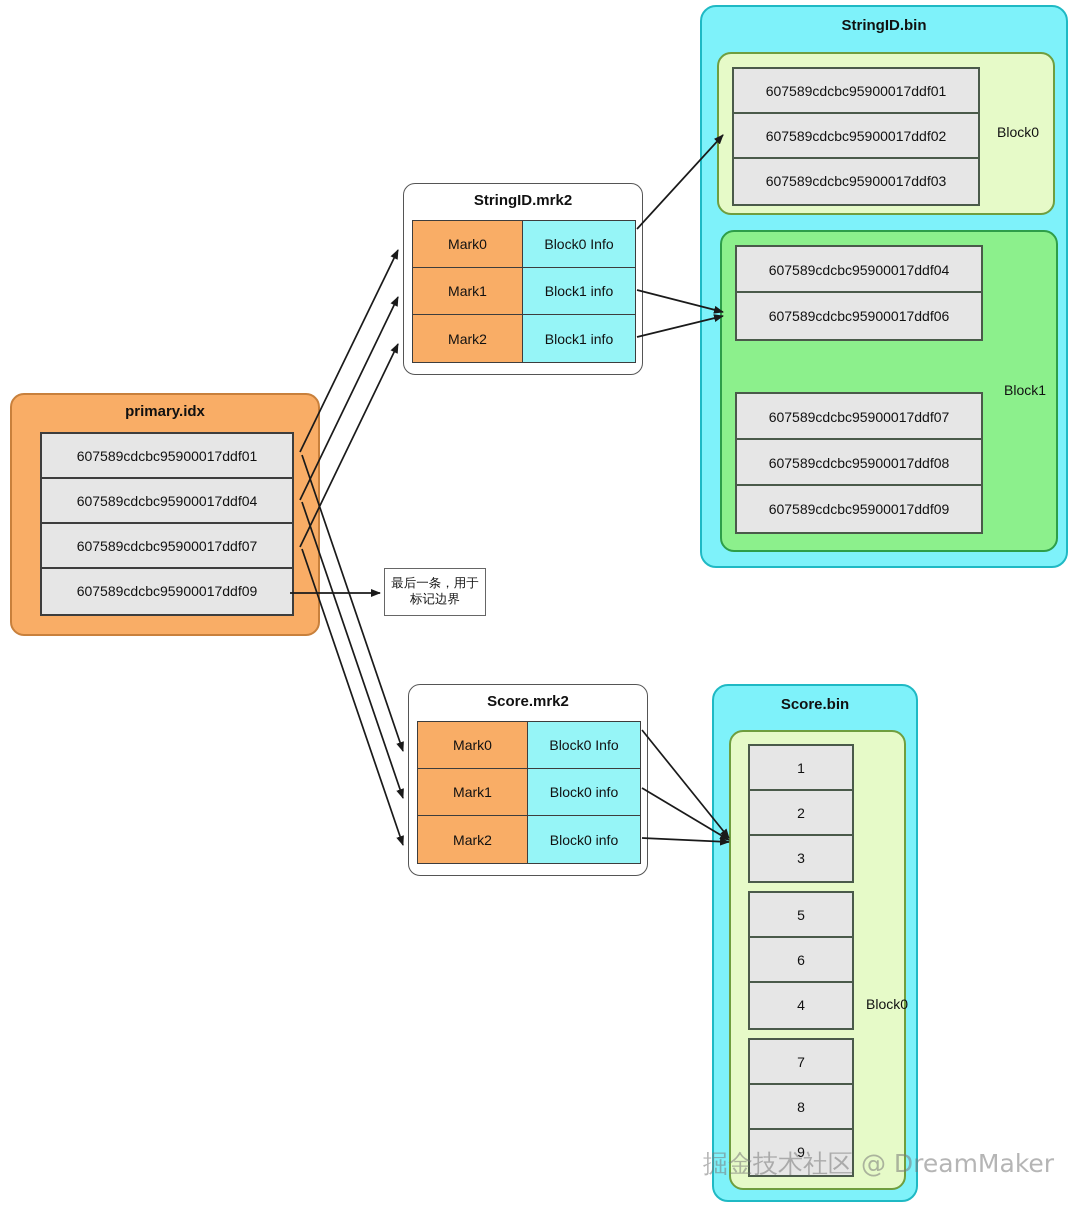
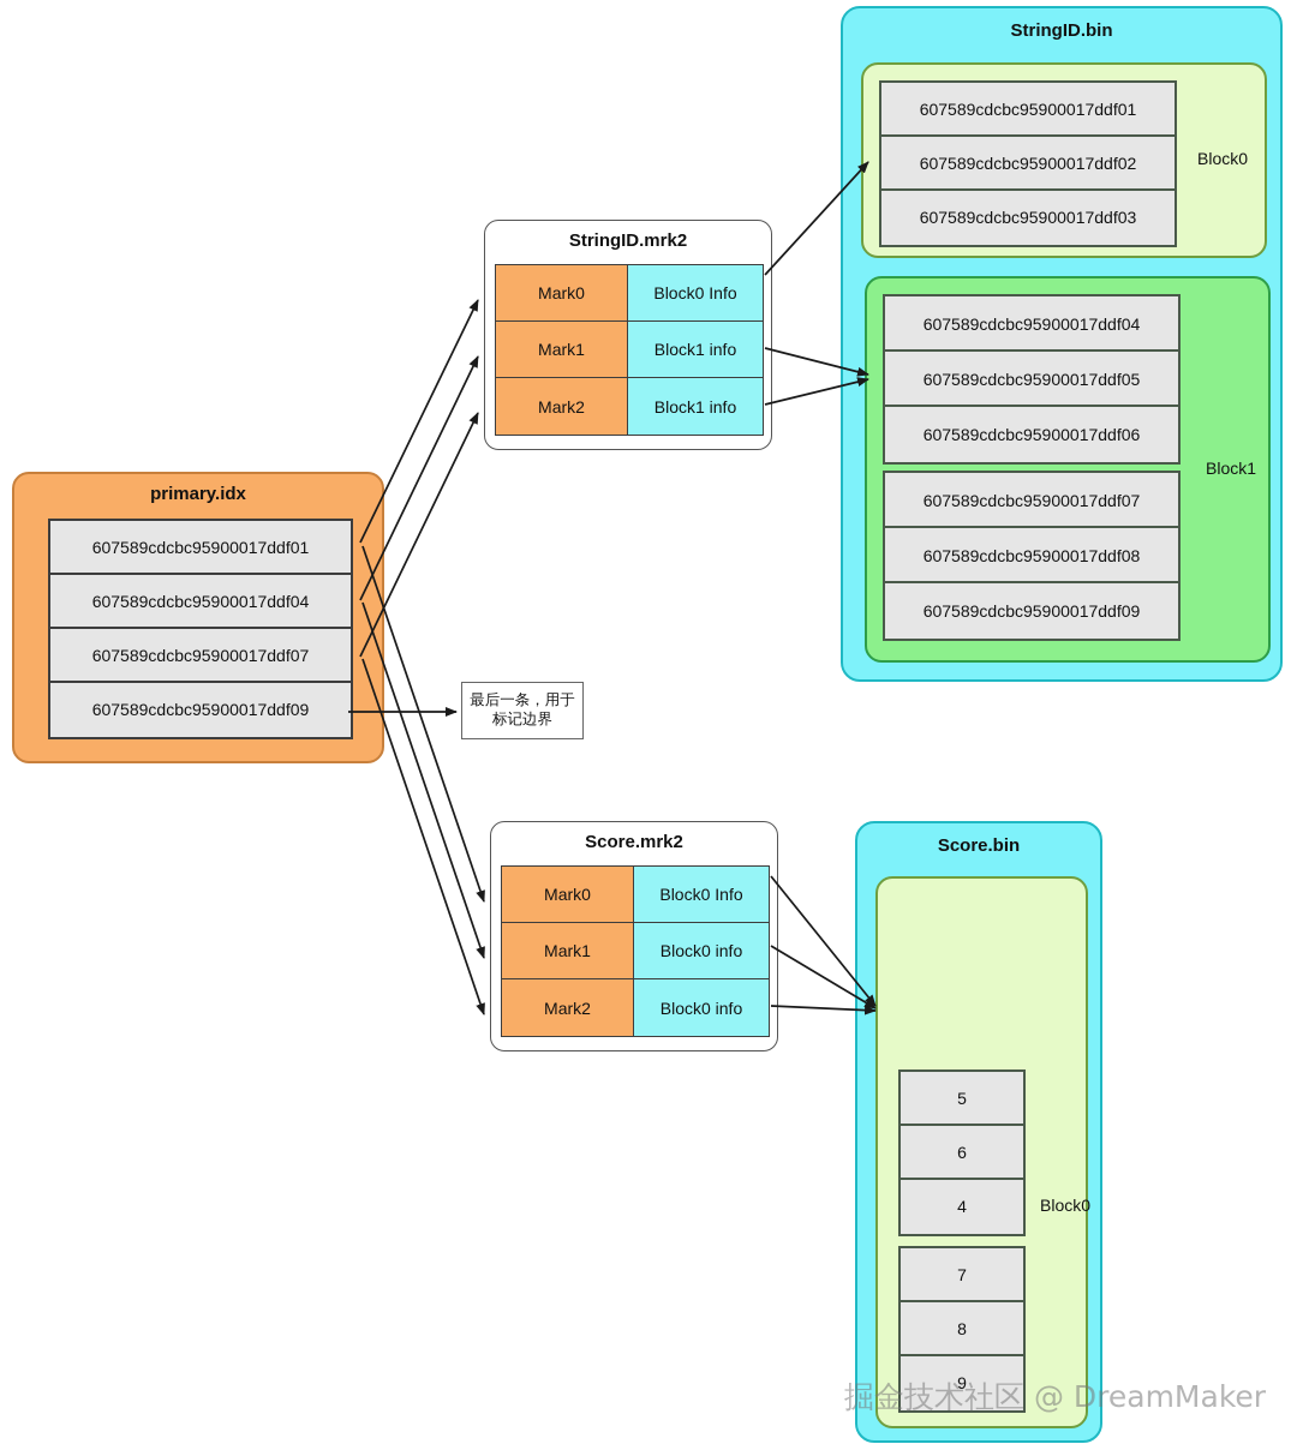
  primary.idx
  607589cdcbc95900017ddf01
  607589cdcbc95900017ddf04
  607589cdcbc95900017ddf07
  607589cdcbc95900017ddf09
  最后一条，用于标记边界
  StringID.mrk2
  Mark0
  Block0 Info
  Mark1
  Block1 info
  Mark2
  Block1 info
  Score.mrk2
  Mark0
  Block0 Info
  Mark1
  Block0 info
  Mark2
  Block0 info
  StringID.bin
  607589cdcbc95900017ddf01
  607589cdcbc95900017ddf02
  607589cdcbc95900017ddf03
  Block0
  607589cdcbc95900017ddf04
+ 607589cdcbc95900017ddf05
  607589cdcbc95900017ddf06
  607589cdcbc95900017ddf07
  607589cdcbc95900017ddf08
  607589cdcbc95900017ddf09
  Block1
  Score.bin
- 1
- 2
- 3
  5
  6
  4
  7
  8
  9
  Block0
  掘金技术社区 @ DreamMaker
